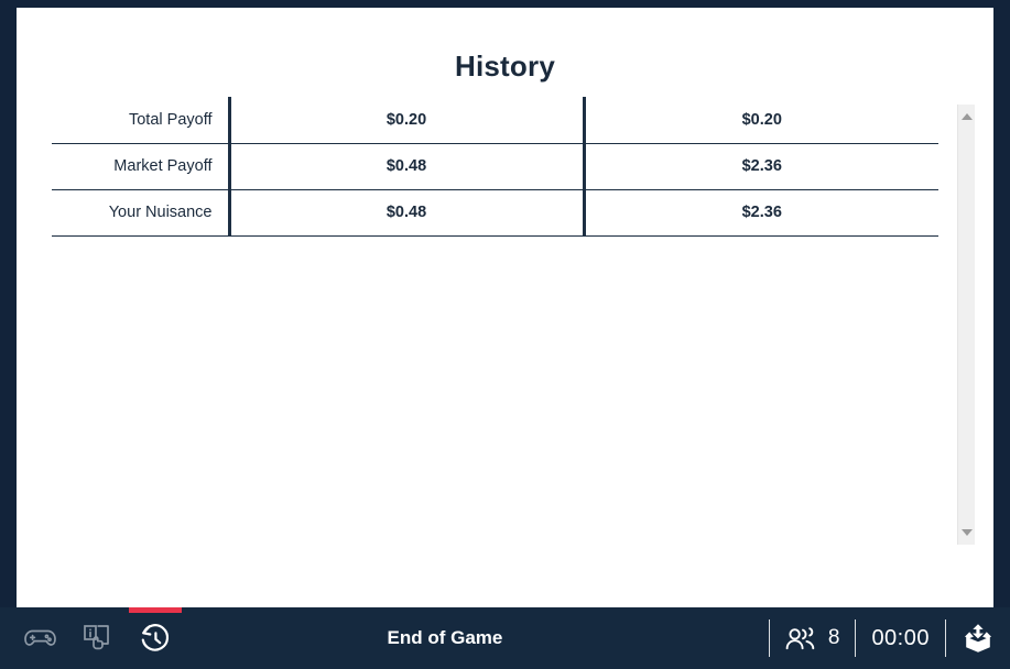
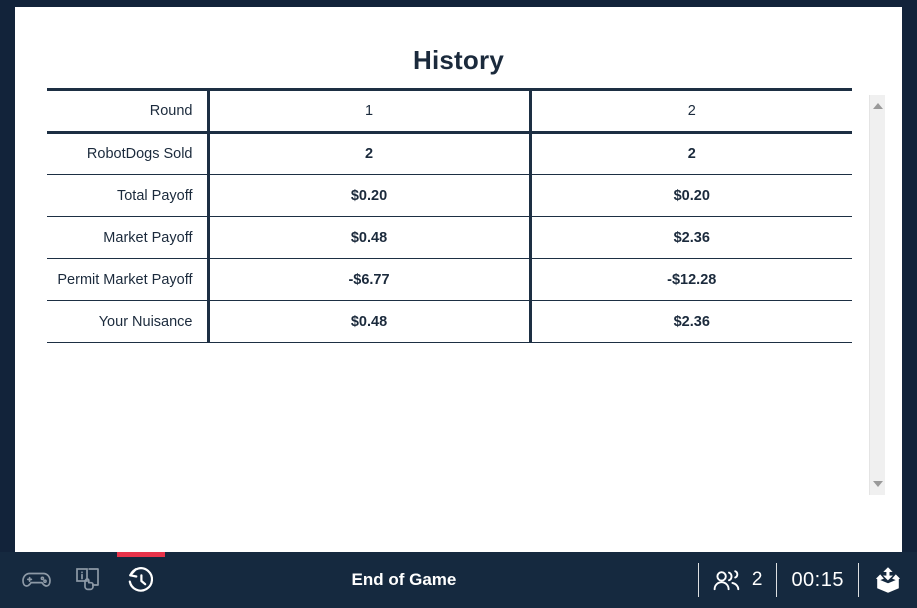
  History
+ Round	1	2
+ RobotDogs Sold	2	2
  Total Payoff	$0.20	$0.20
  Market Payoff	$0.48	$2.36
+ Permit Market Payoff	-$6.77	-$12.28
  Your Nuisance	$0.48	$2.36
  End of Game
- 8
+ 2
- 00:00
+ 00:15
